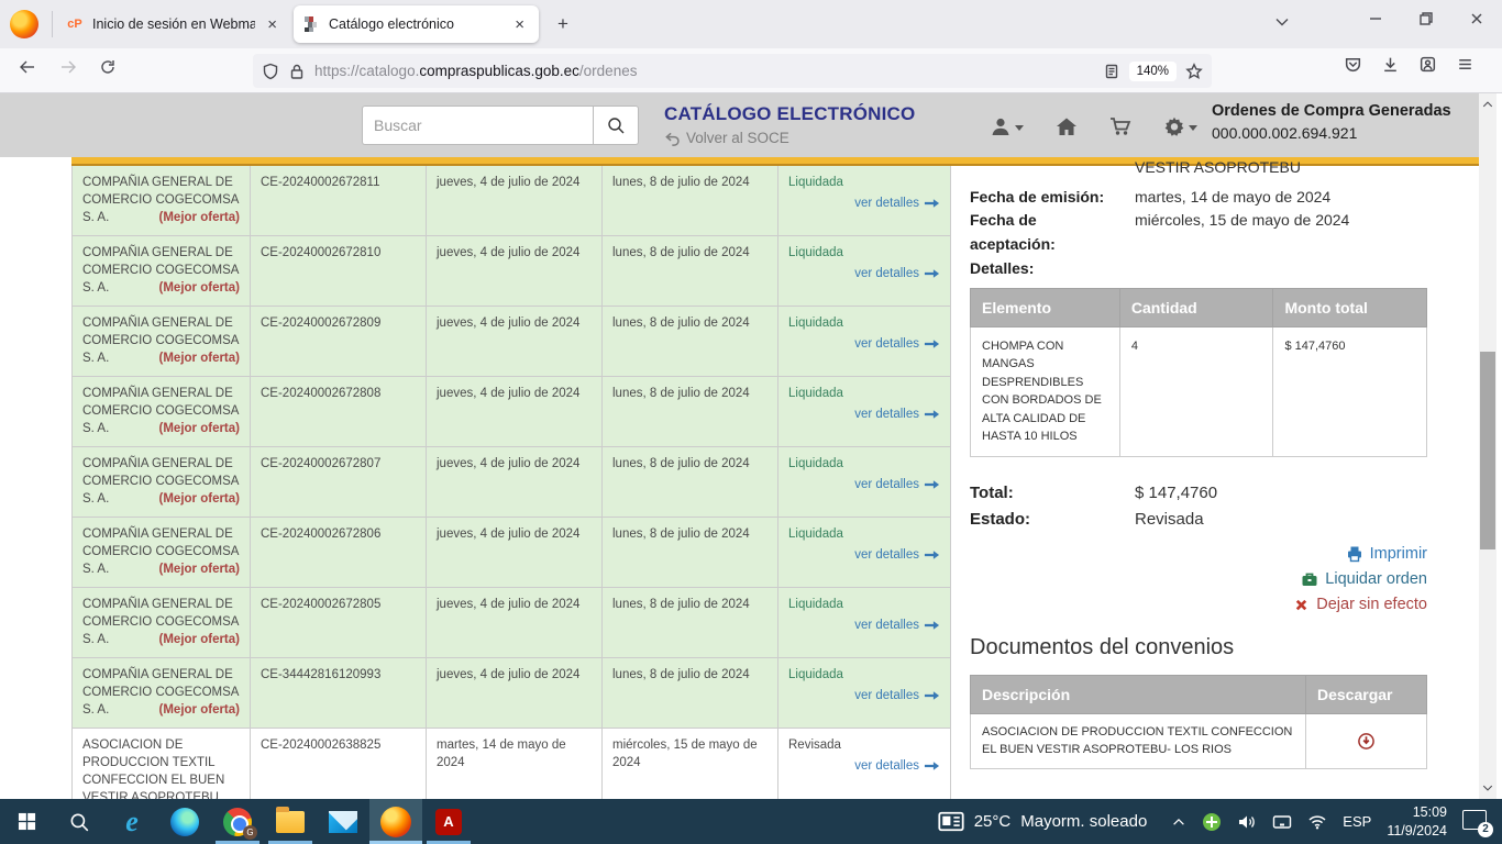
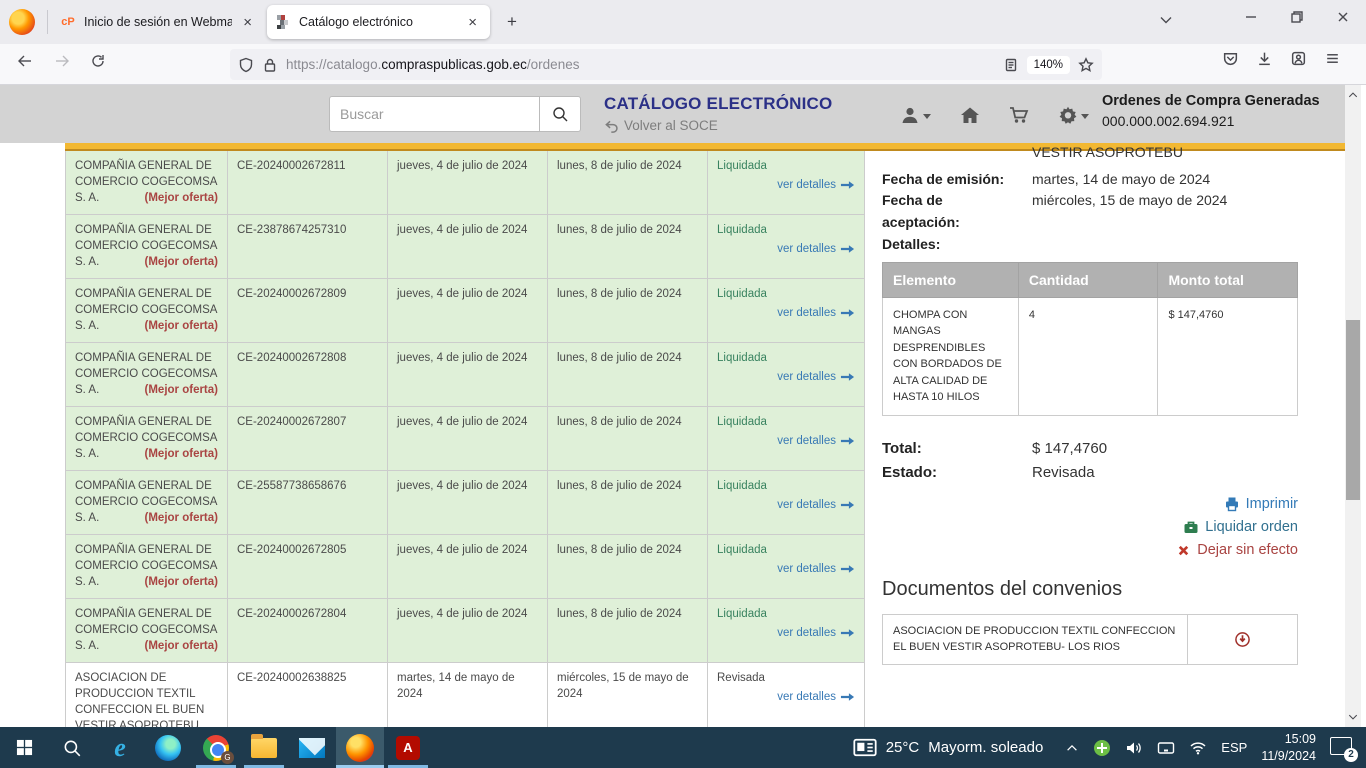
  cP
  Inicio de sesión en Webma
  ×
  Catálogo electrónico
  ×
  +
  https://catalogo.compraspublicas.gob.ec/ordenes
  140%
  Buscar
  CATÁLOGO ELECTRÓNICO
  Volver al SOCE
  Ordenes de Compra Generadas
  000.000.002.694.921
  COMPAÑIA GENERAL DE COMERCIO COGECOMSA S. A.
  (Mejor oferta)
  CE-20240002672811
  jueves, 4 de julio de 2024
  lunes, 8 de julio de 2024
  Liquidada
  ver detalles
  COMPAÑIA GENERAL DE COMERCIO COGECOMSA S. A.
  (Mejor oferta)
- CE-20240002672810
+ CE-23878674257310
  jueves, 4 de julio de 2024
  lunes, 8 de julio de 2024
  Liquidada
  ver detalles
  COMPAÑIA GENERAL DE COMERCIO COGECOMSA S. A.
  (Mejor oferta)
  CE-20240002672809
  jueves, 4 de julio de 2024
  lunes, 8 de julio de 2024
  Liquidada
  ver detalles
  COMPAÑIA GENERAL DE COMERCIO COGECOMSA S. A.
  (Mejor oferta)
  CE-20240002672808
  jueves, 4 de julio de 2024
  lunes, 8 de julio de 2024
  Liquidada
  ver detalles
  COMPAÑIA GENERAL DE COMERCIO COGECOMSA S. A.
  (Mejor oferta)
  CE-20240002672807
  jueves, 4 de julio de 2024
  lunes, 8 de julio de 2024
  Liquidada
  ver detalles
  COMPAÑIA GENERAL DE COMERCIO COGECOMSA S. A.
  (Mejor oferta)
- CE-20240002672806
+ CE-25587738658676
  jueves, 4 de julio de 2024
  lunes, 8 de julio de 2024
  Liquidada
  ver detalles
  COMPAÑIA GENERAL DE COMERCIO COGECOMSA S. A.
  (Mejor oferta)
  CE-20240002672805
  jueves, 4 de julio de 2024
  lunes, 8 de julio de 2024
  Liquidada
  ver detalles
  COMPAÑIA GENERAL DE COMERCIO COGECOMSA S. A.
  (Mejor oferta)
- CE-34442816120993
+ CE-20240002672804
  jueves, 4 de julio de 2024
  lunes, 8 de julio de 2024
  Liquidada
  ver detalles
  ASOCIACION DE PRODUCCION TEXTIL CONFECCION EL BUEN
  CE-20240002638825
  martes, 14 de mayo de 2024
  miércoles, 15 de mayo de 2024
  Revisada
  ver detalles
  VESTIR ASOPROTEBU
  Fecha de emisión:
  martes, 14 de mayo de 2024
  Fecha de aceptación:
  miércoles, 15 de mayo de 2024
  Detalles:
  Elemento	Cantidad	Monto total
  CHOMPA CON MANGAS DESPRENDIBLES CON BORDADOS DE ALTA CALIDAD DE HASTA 10 HILOS	4	$ 147,4760
  Total:
  $ 147,4760
  Estado:
  Revisada
  Imprimir
  Liquidar orden
  Dejar sin efecto
  Documentos del convenios
- Descripción	Descargar
  ASOCIACION DE PRODUCCION TEXTIL CONFECCION EL BUEN VESTIR ASOPROTEBU- LOS RIOS
  e
  G
  A
  25°C
  Mayorm. soleado
  ESP
  15:09
  11/9/2024
  2
